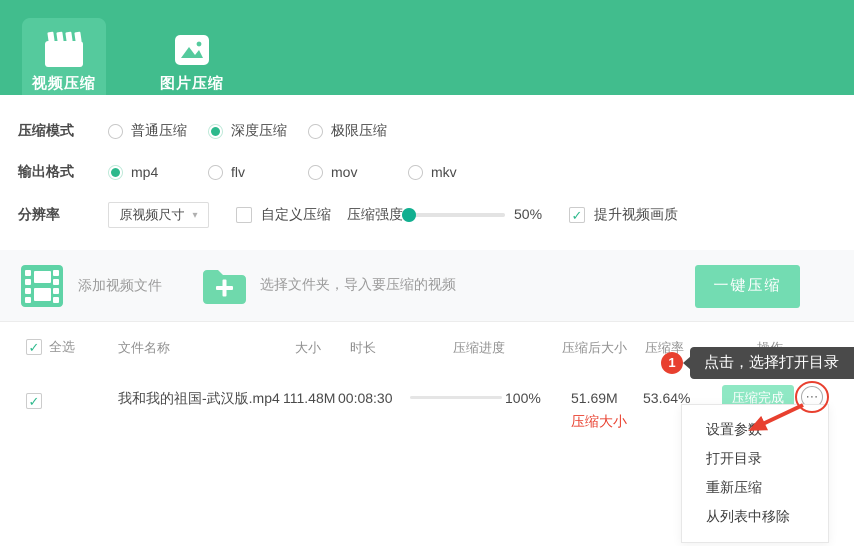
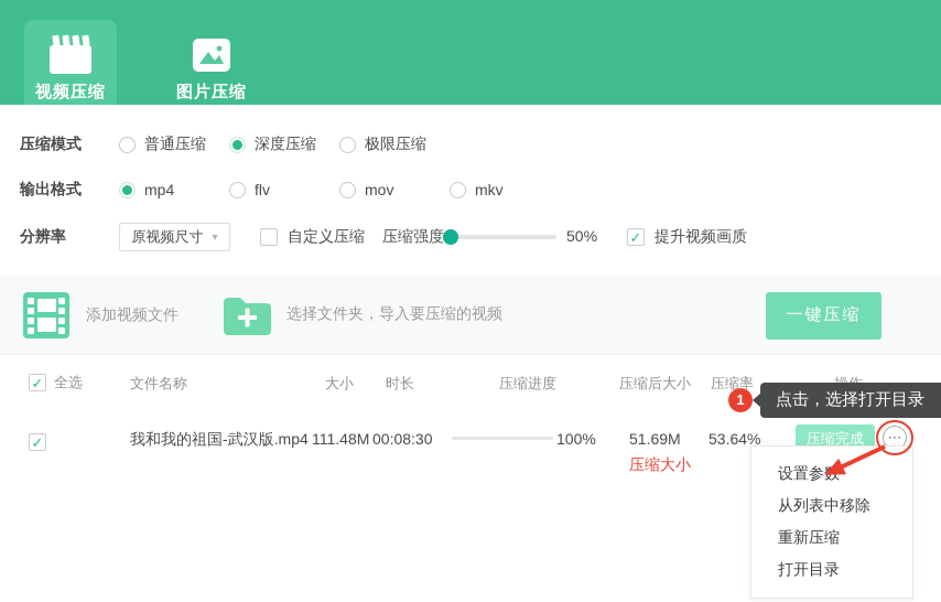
  视频压缩
  图片压缩
  压缩模式
  普通压缩
  深度压缩
  极限压缩
  输出格式
  mp4
  flv
  mov
  mkv
  分辨率
  原视频尺寸
  ▾
  自定义压缩
  压缩强度
  50%
  ✓
  提升视频画质
  添加视频文件
  选择文件夹，导入要压缩的视频
  一键压缩
  ✓
  全选
  文件名称
  大小
  时长
  压缩进度
  压缩后大小
  压缩率
  ✓
  我和我的祖国-武汉版.mp4
  111.48M
  00:08:30
  100%
  51.69M
  53.64%
  压缩完成
  ⋯
  压缩大小
  1
  点击，选择打开目录
  设置参
- 打开目录
+ 从列表中移除
  重新压缩
- 从列表中移除
+ 打开目录
